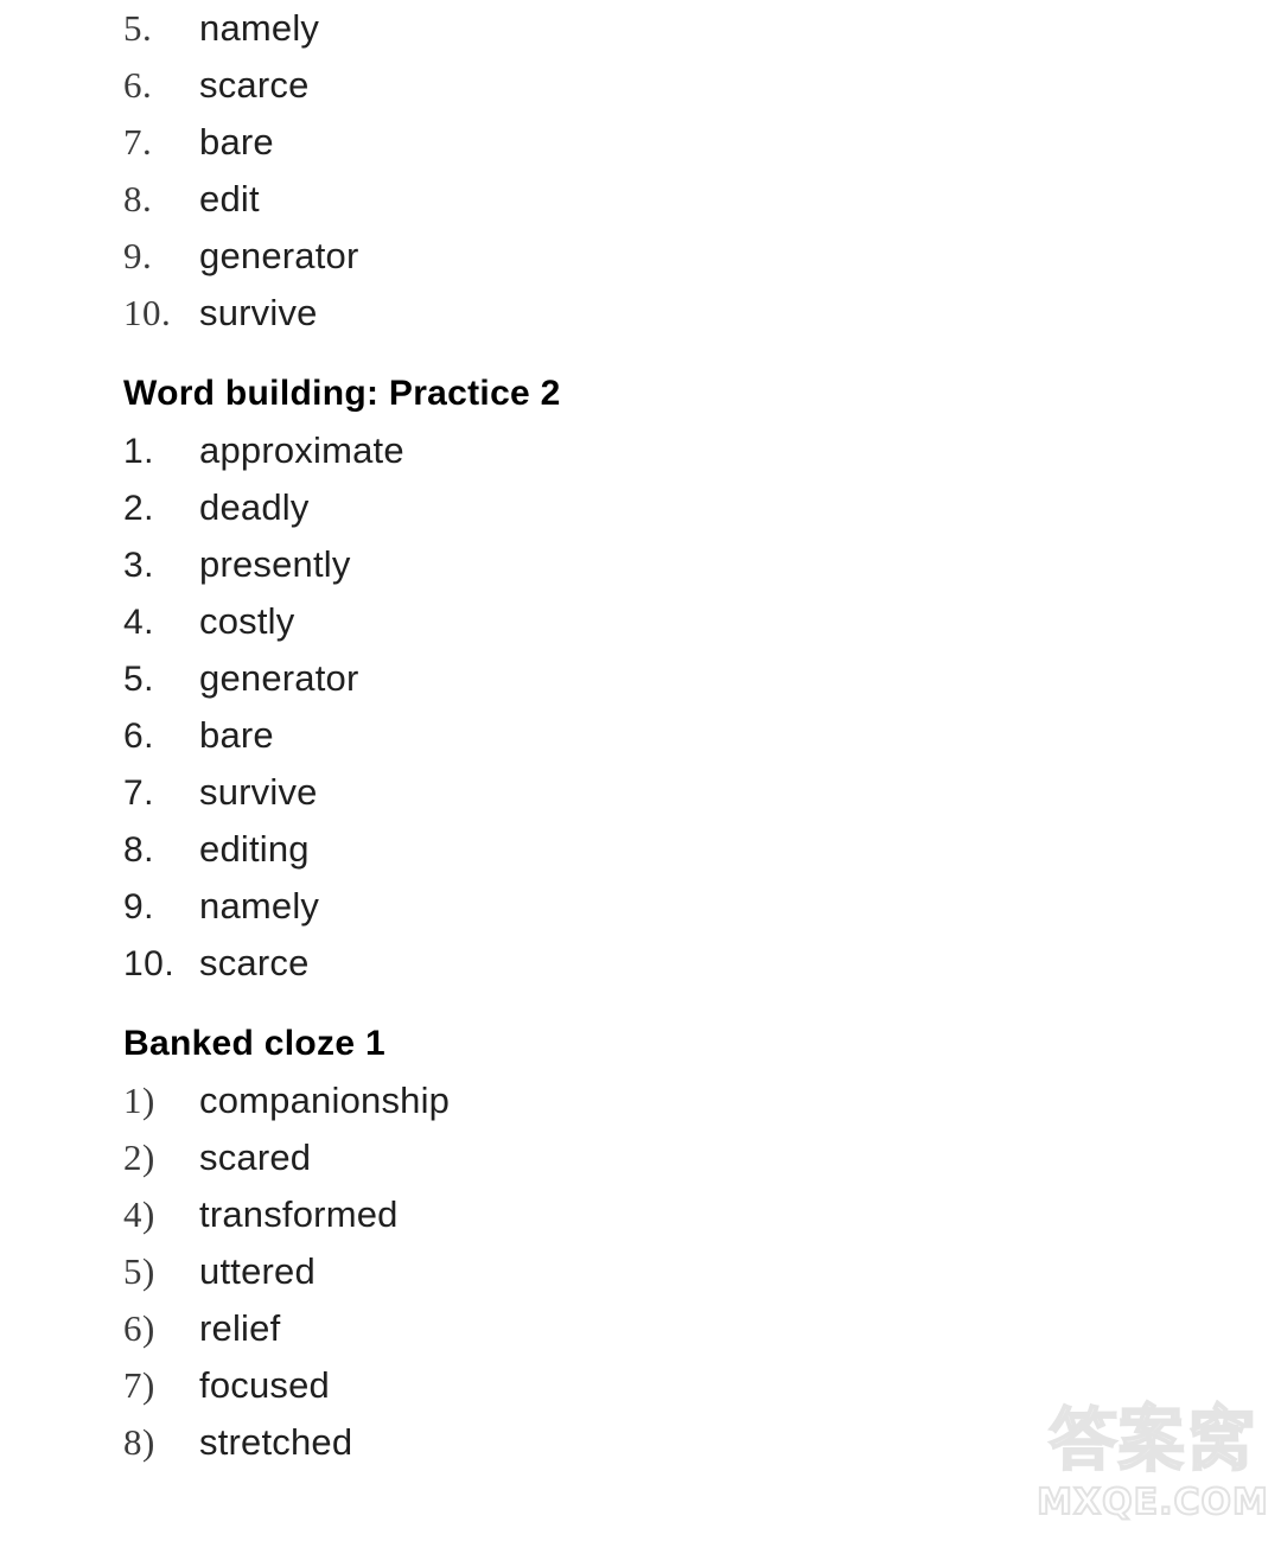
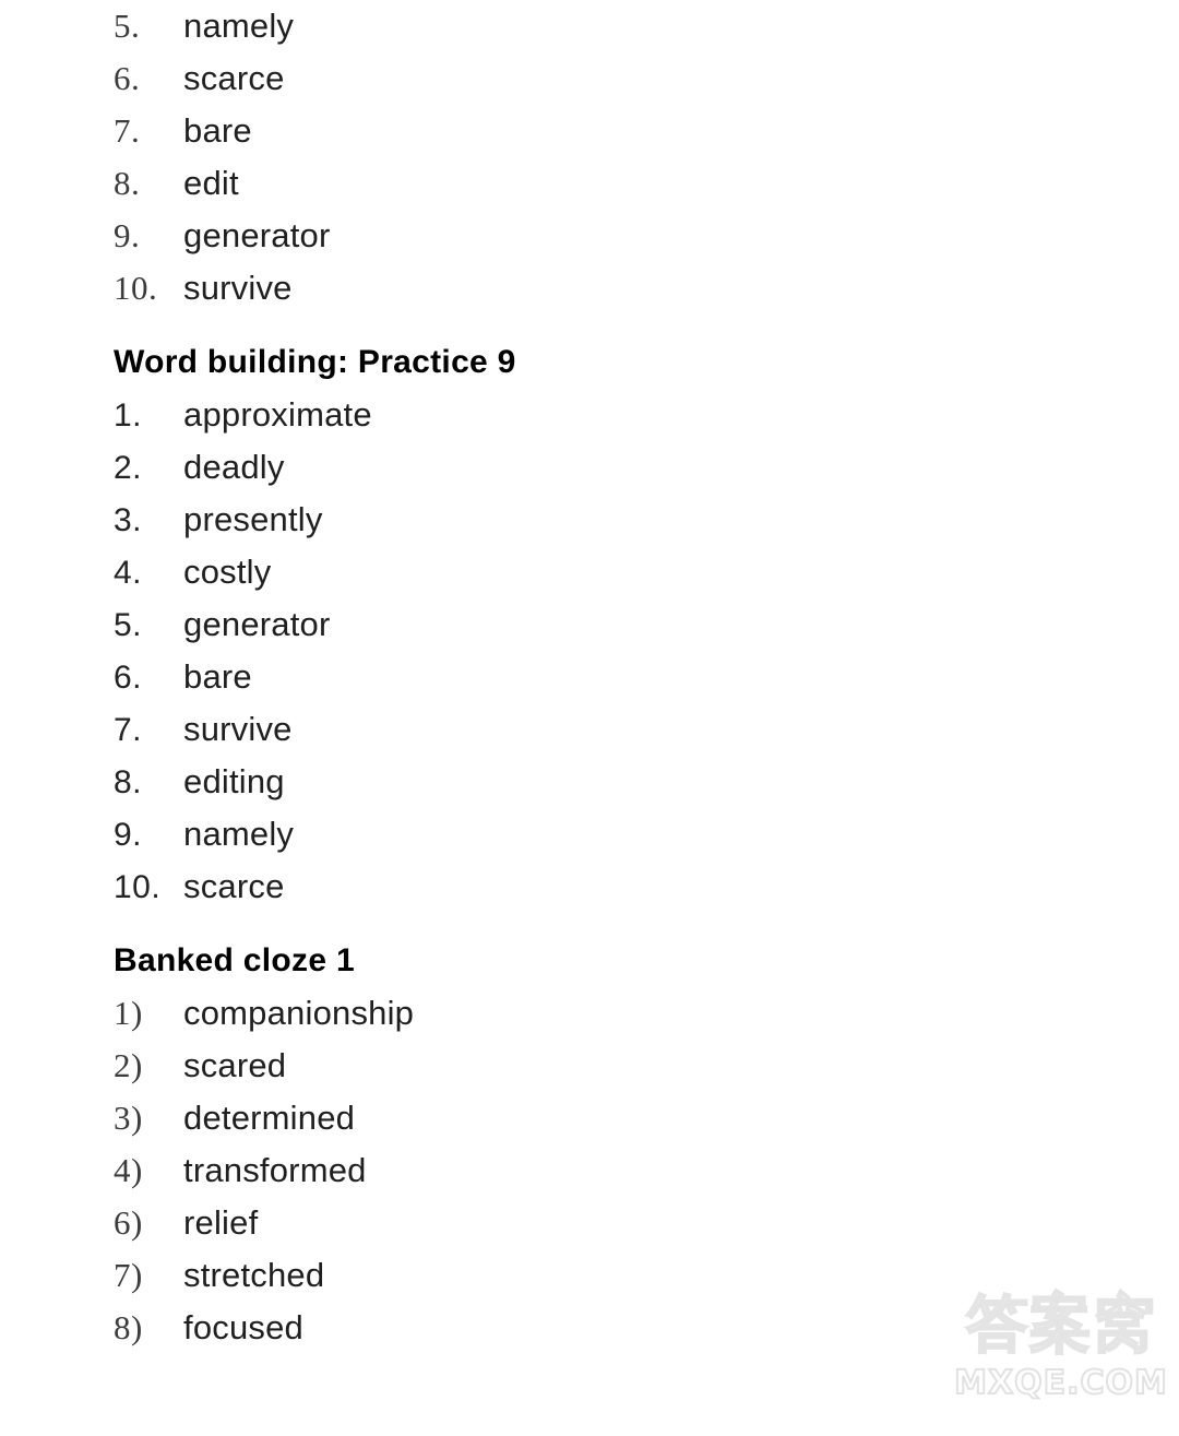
  5.
  namely
  6.
  scarce
  7.
  bare
  8.
  edit
  9.
  generator
  10.
  survive
- Word building: Practice 2
+ Word building: Practice 9
  1.
  approximate
  2.
  deadly
  3.
  presently
  4.
  costly
  5.
  generator
  6.
  bare
  7.
  survive
  8.
  editing
  9.
  namely
  10.
  scarce
  Banked cloze 1
  1)
  companionship
  2)
  scared
+ 3)
+ determined
  4)
  transformed
- 5)
- uttered
  6)
  relief
  7)
- focused
+ stretched
  8)
- stretched
+ focused
  答案窝
  MXQE.COM
